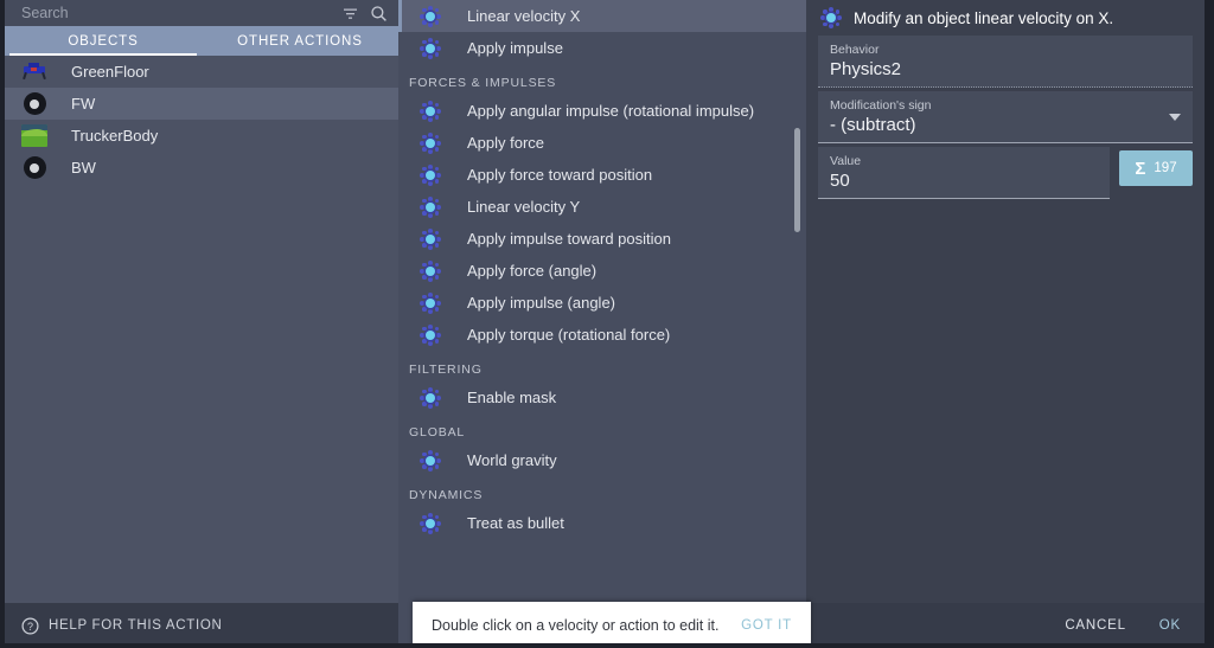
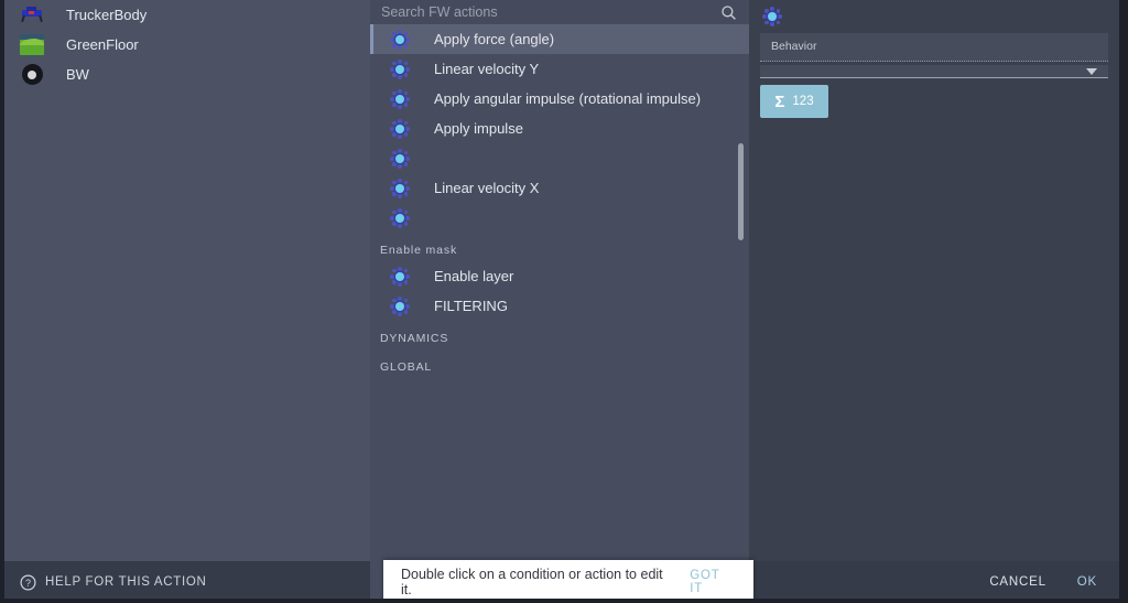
- Search
- OBJECTS
- OTHER ACTIONS
- GreenFloor
+ TruckerBody
- FW
- TruckerBody
+ GreenFloor
  BW
  ?
  HELP FOR THIS ACTION
+ Search FW actions
- Linear velocity X
+ Apply force (angle)
- Apply impulse
+ Linear velocity Y
- FORCES & IMPULSES
  Apply angular impulse (rotational impulse)
- Apply force
- Apply force toward position
- Linear velocity Y
+ Apply impulse
- Apply impulse toward position
- Apply force (angle)
+ Linear velocity X
- Apply impulse (angle)
- Apply torque (rotational force)
- FILTERING
+ Enable mask
+ Enable layer
- Enable mask
+ FILTERING
- GLOBAL
+ DYNAMICS
- World gravity
- DYNAMICS
+ GLOBAL
- Treat as bullet
- Modify an object linear velocity on X.
  Behavior
- Physics2
- Modification's sign
- - (subtract)
- Value
- 50
  Σ
- 197
+ 123
  CANCEL
  OK
- Double click on a velocity or action to edit it.
+ Double click on a condition or action to edit it.
  GOT IT
